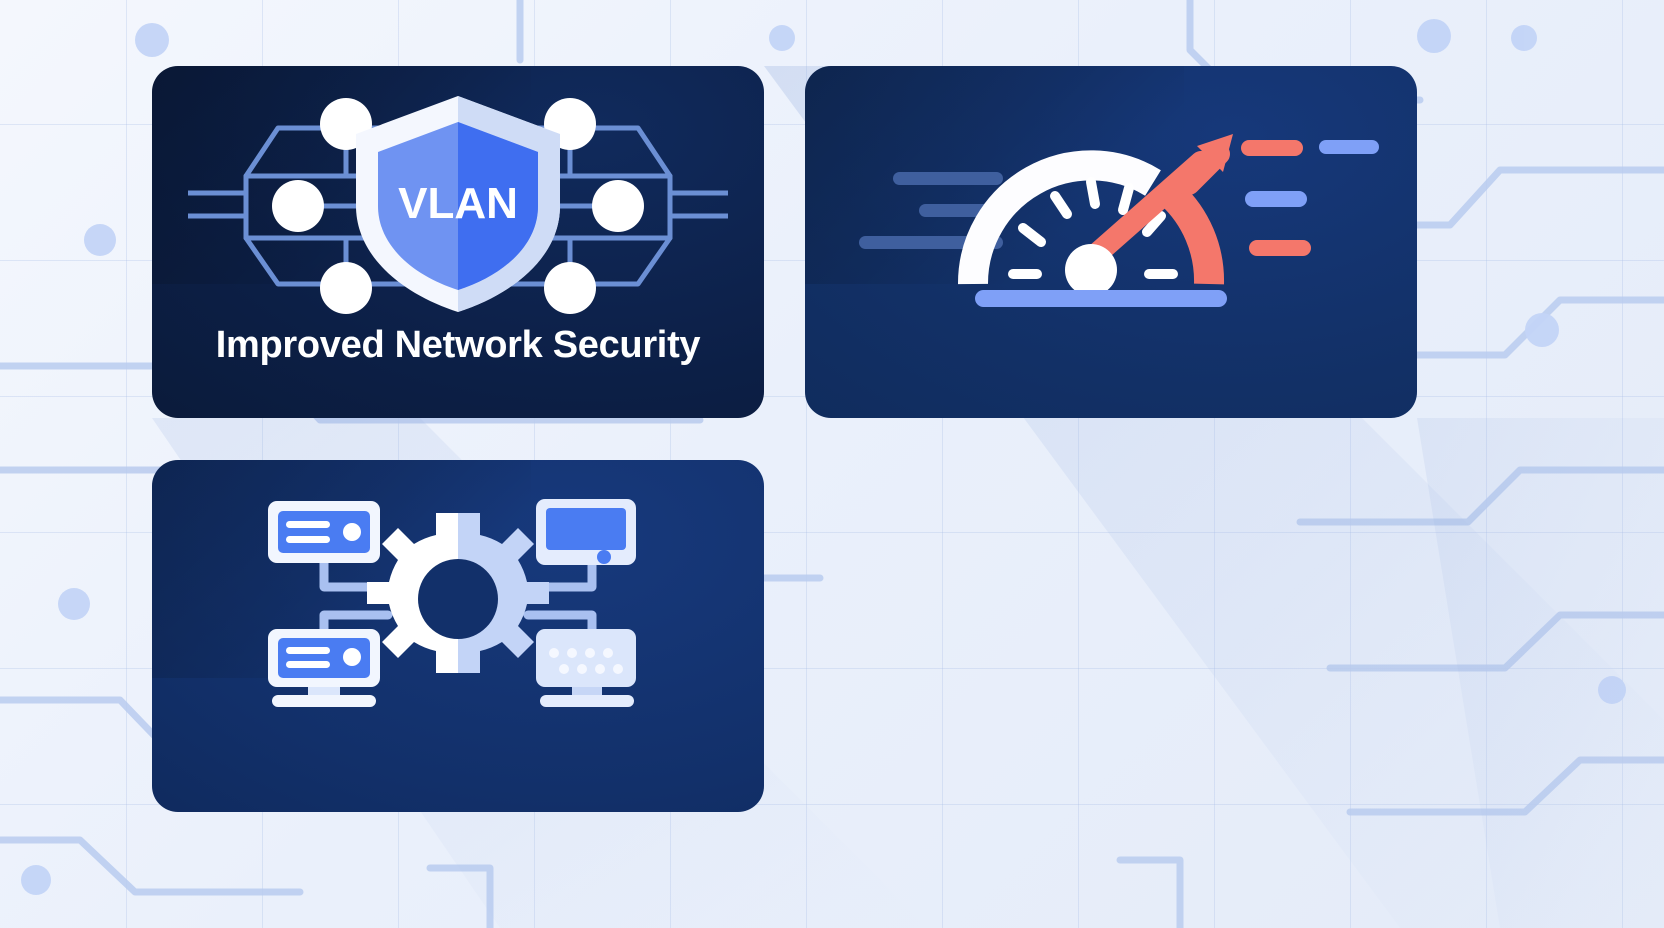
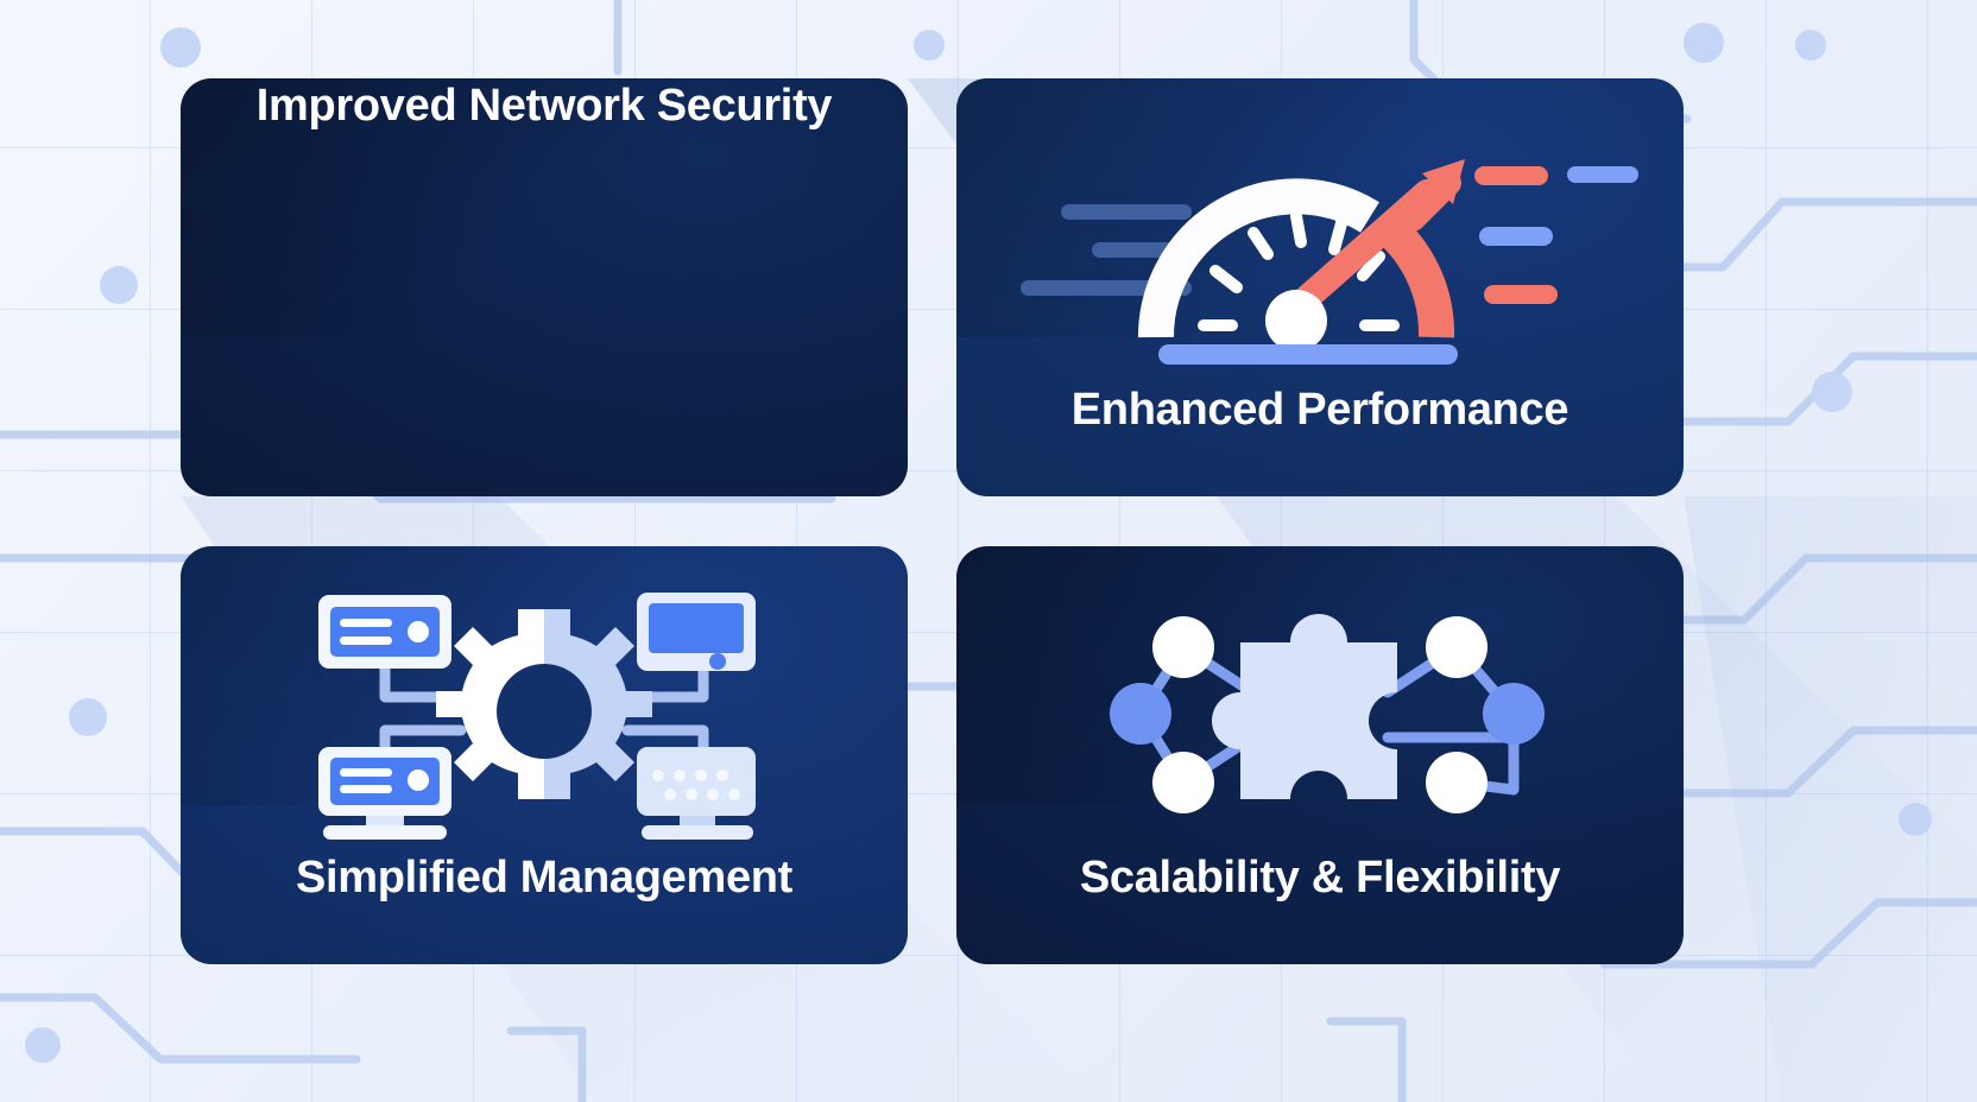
- VLAN
  Improved Network Security
+ Enhanced Performance
+ Simplified Management
+ Scalability & Flexibility
